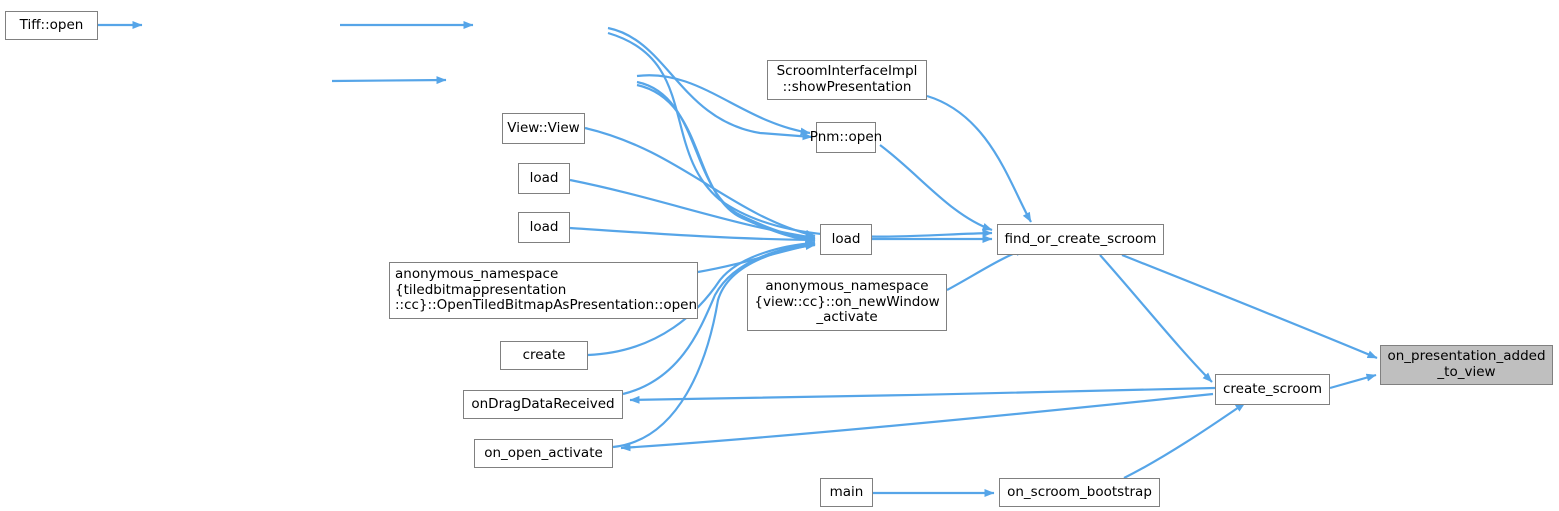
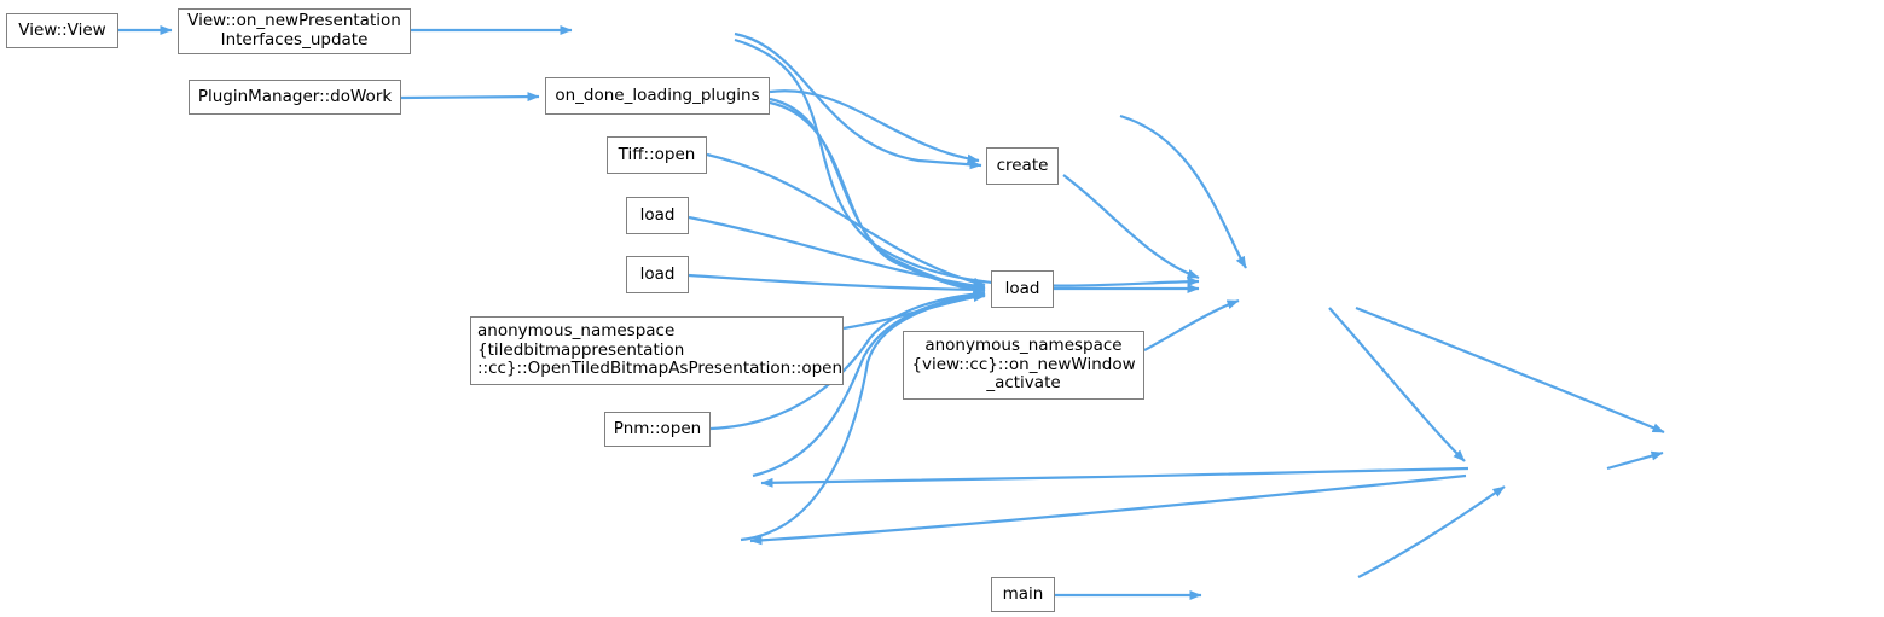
- Tiff::open
+ View::View
+ View::on_newPresentation
+ Interfaces_update
+ PluginManager::doWork
+ on_done_loading_plugins
- View::View
+ Tiff::open
  load
  load
  anonymous_namespace
  {tiledbitmappresentation
  ::cc}::OpenTiledBitmapAsPresentation::open
- create
+ Pnm::open
- onDragDataReceived
- on_open_activate
- ScroomInterfaceImpl
- ::showPresentation
- Pnm::open
+ create
  load
  anonymous_namespace
  {view::cc}::on_newWindow
  _activate
  main
- find_or_create_scroom
- create_scroom
- on_scroom_bootstrap
- on_presentation_added
- _to_view
